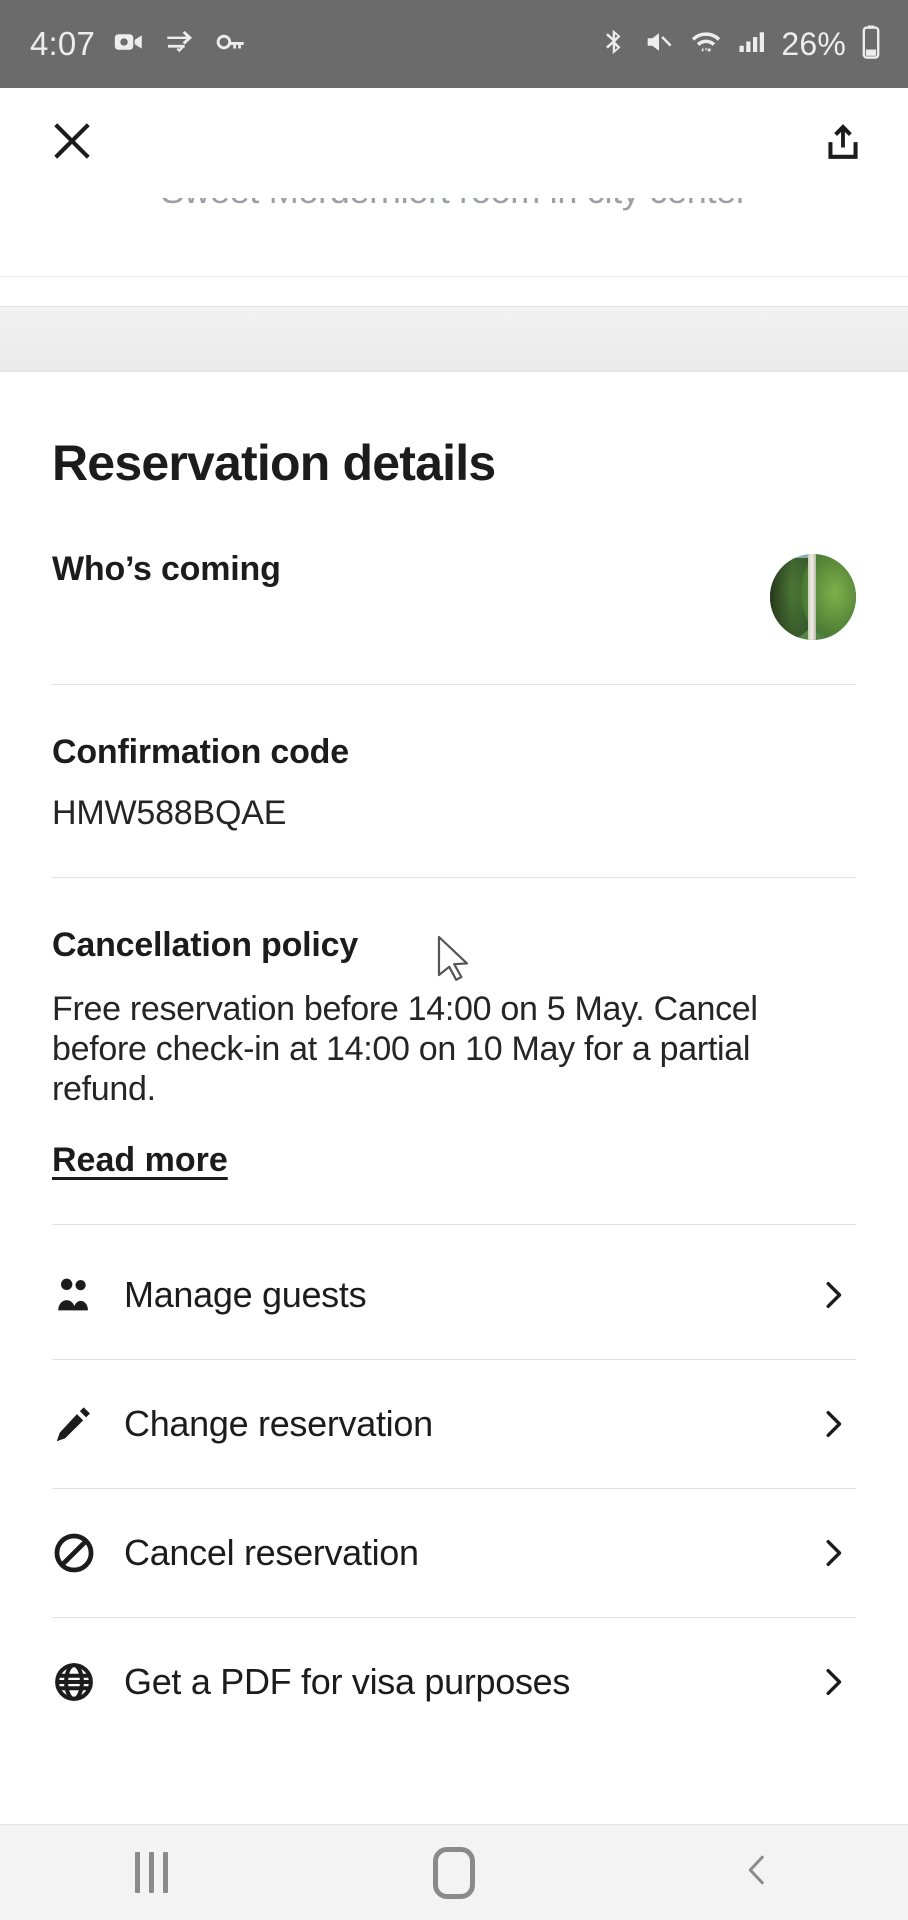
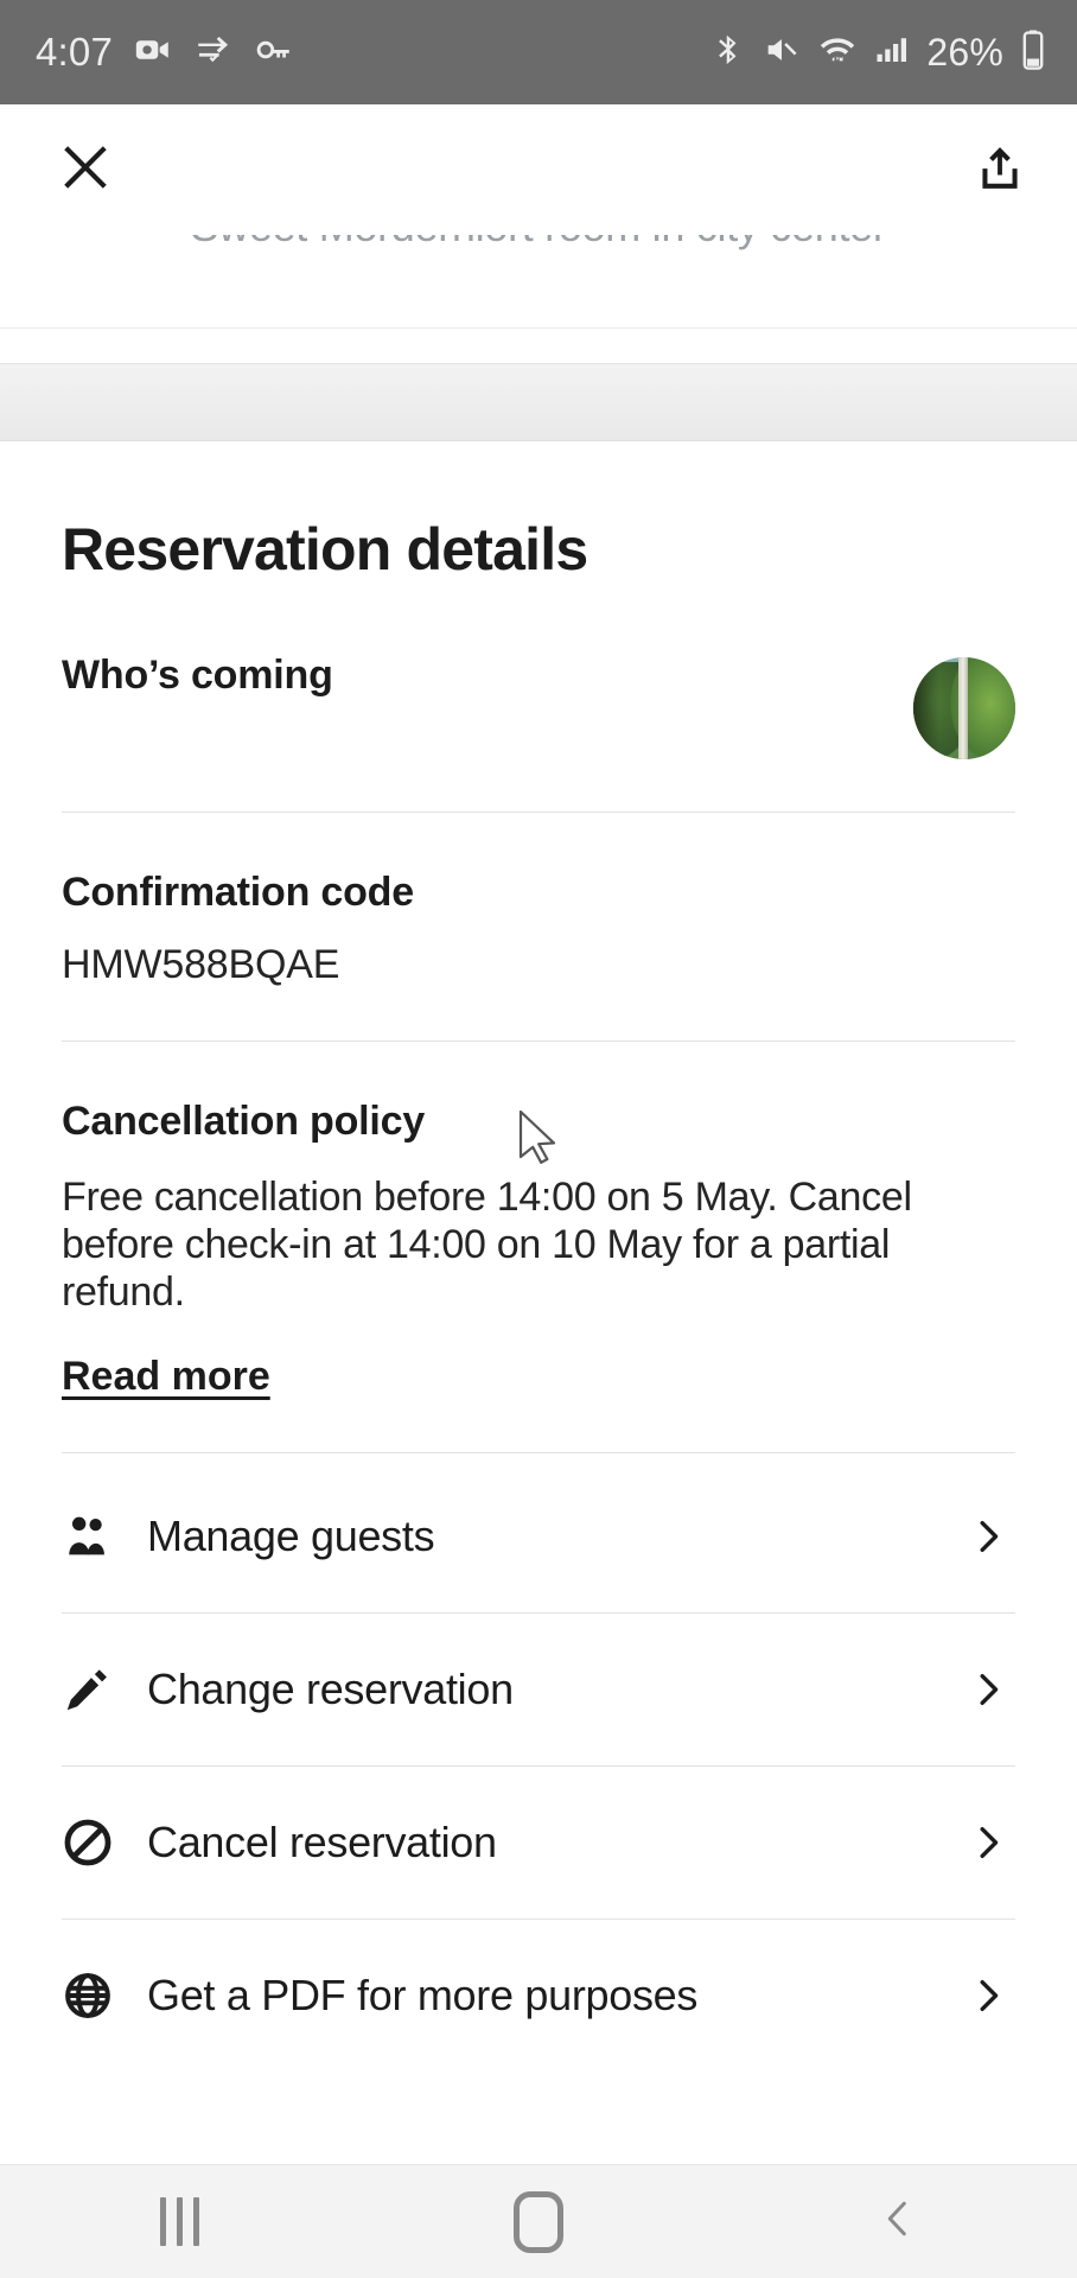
  4:07
  26%
  Reservation details
  Who’s coming
  Confirmation code
  HMW588BQAE
  Cancellation policy
- Free reservation before 14:00 on 5 May. Cancel before check-in at 14:00 on 10 May for a partial refund.
+ Free cancellation before 14:00 on 5 May. Cancel before check-in at 14:00 on 10 May for a partial refund.
  Read more
  Manage guests
  Change reservation
  Cancel reservation
- Get a PDF for visa purposes
+ Get a PDF for more purposes
